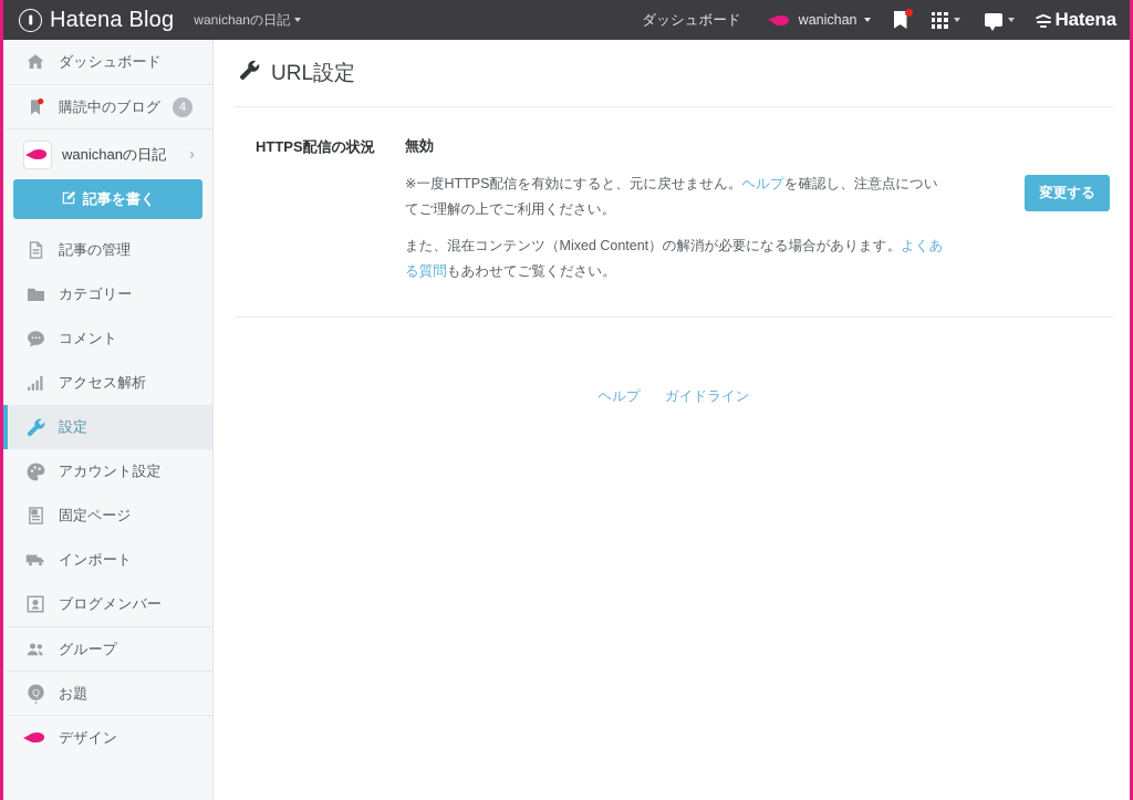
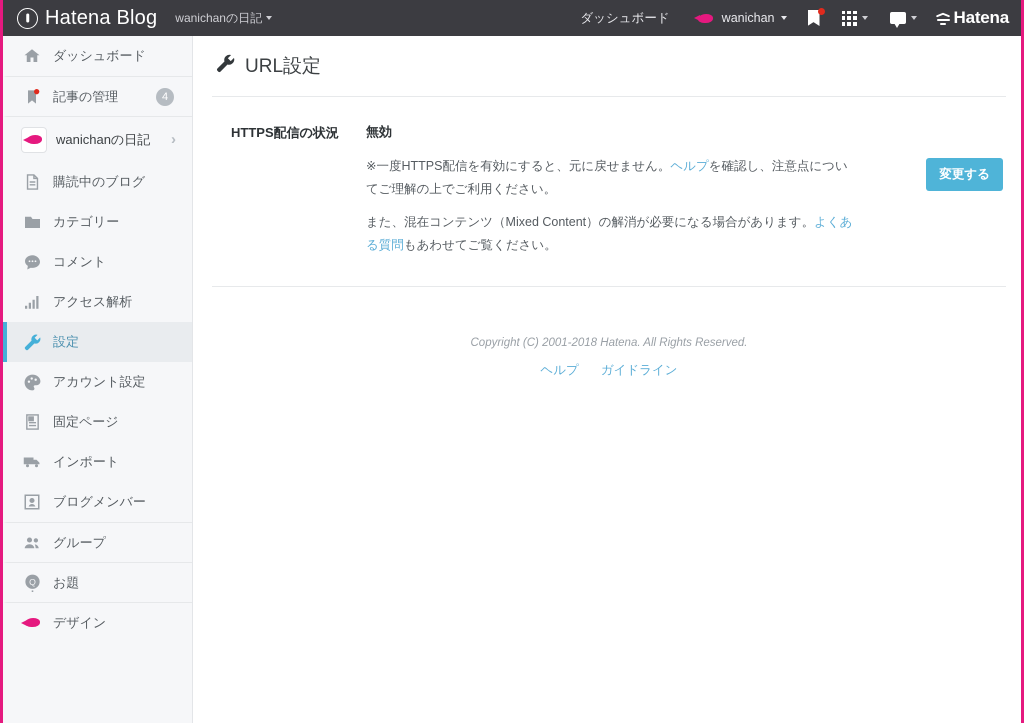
  Hatena Blog
  wanichanの日記
  ダッシュボード
  wanichan
  Hatena
  ダッシュボード
- 購読中のブログ
+ 記事の管理
  4
  wanichanの日記
  ›
- 記事を書く
- 記事の管理
+ 購読中のブログ
  カテゴリー
  コメント
  アクセス解析
  設定
  アカウント設定
  固定ページ
  インポート
  ブログメンバー
  グループ
  Q
  お題
  デザイン
  URL設定
  HTTPS配信の状況
  無効
  ※一度HTTPS配信を有効にすると、元に戻せません。ヘルプを確認し、注意点についてご理解の上でご利用ください。
  また、混在コンテンツ（Mixed Content）の解消が必要になる場合があります。よくある質問もあわせてご覧ください。
  変更する
+ Copyright (C) 2001-2018 Hatena. All Rights Reserved.
  ヘルプ
  ガイドライン
